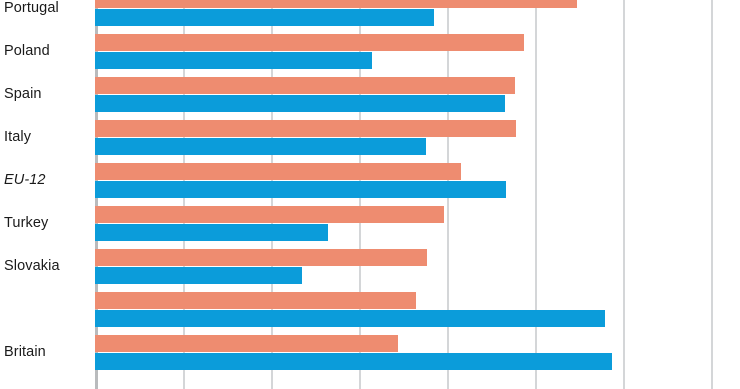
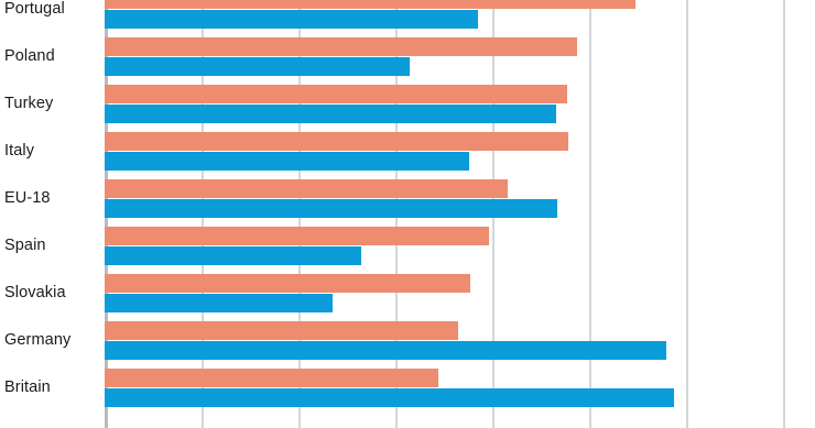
  Portugal
  Poland
- Spain
+ Turkey
  Italy
- EU-12
+ EU-18
- Turkey
+ Spain
  Slovakia
+ Germany
  Britain
